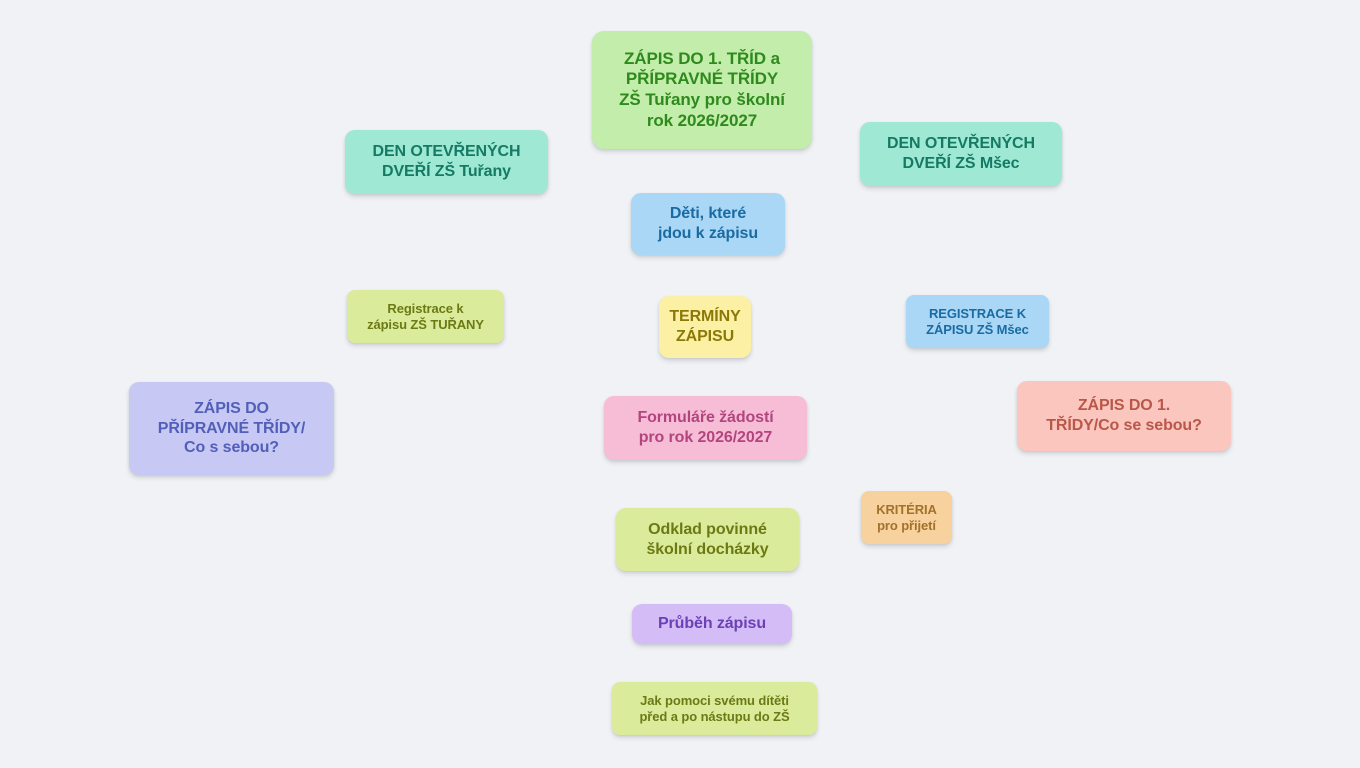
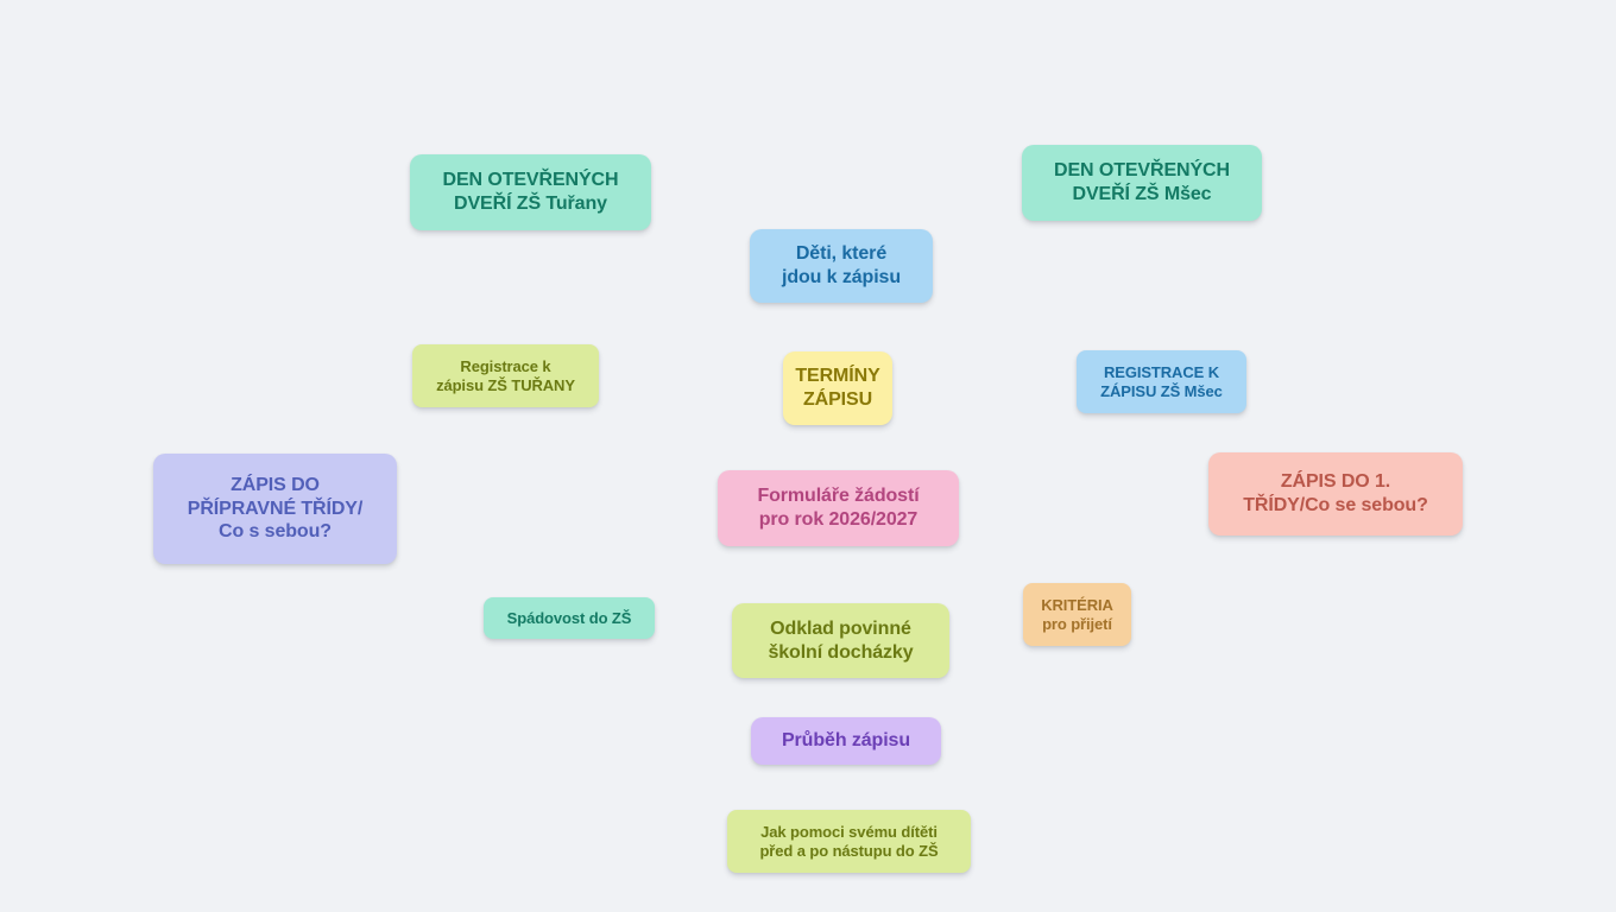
- ZÁPIS DO 1. TŘÍD a
- PŘÍPRAVNÉ TŘÍDY
- ZŠ Tuřany pro školní
- rok 2026/2027
  DEN OTEVŘENÝCH
  DVEŘÍ ZŠ Tuřany
  DEN OTEVŘENÝCH
  DVEŘÍ ZŠ Mšec
  Děti, které
  jdou k zápisu
  Registrace k
  zápisu ZŠ TUŘANY
  TERMÍNY
  ZÁPISU
  REGISTRACE K
  ZÁPISU ZŠ Mšec
  ZÁPIS DO
  PŘÍPRAVNÉ TŘÍDY/
  Co s sebou?
  Formuláře žádostí
  pro rok 2026/2027
  ZÁPIS DO 1.
  TŘÍDY/Co se sebou?
+ Spádovost do ZŠ
  Odklad povinné
  školní docházky
  KRITÉRIA
  pro přijetí
  Průběh zápisu
  Jak pomoci svému dítěti
  před a po nástupu do ZŠ
